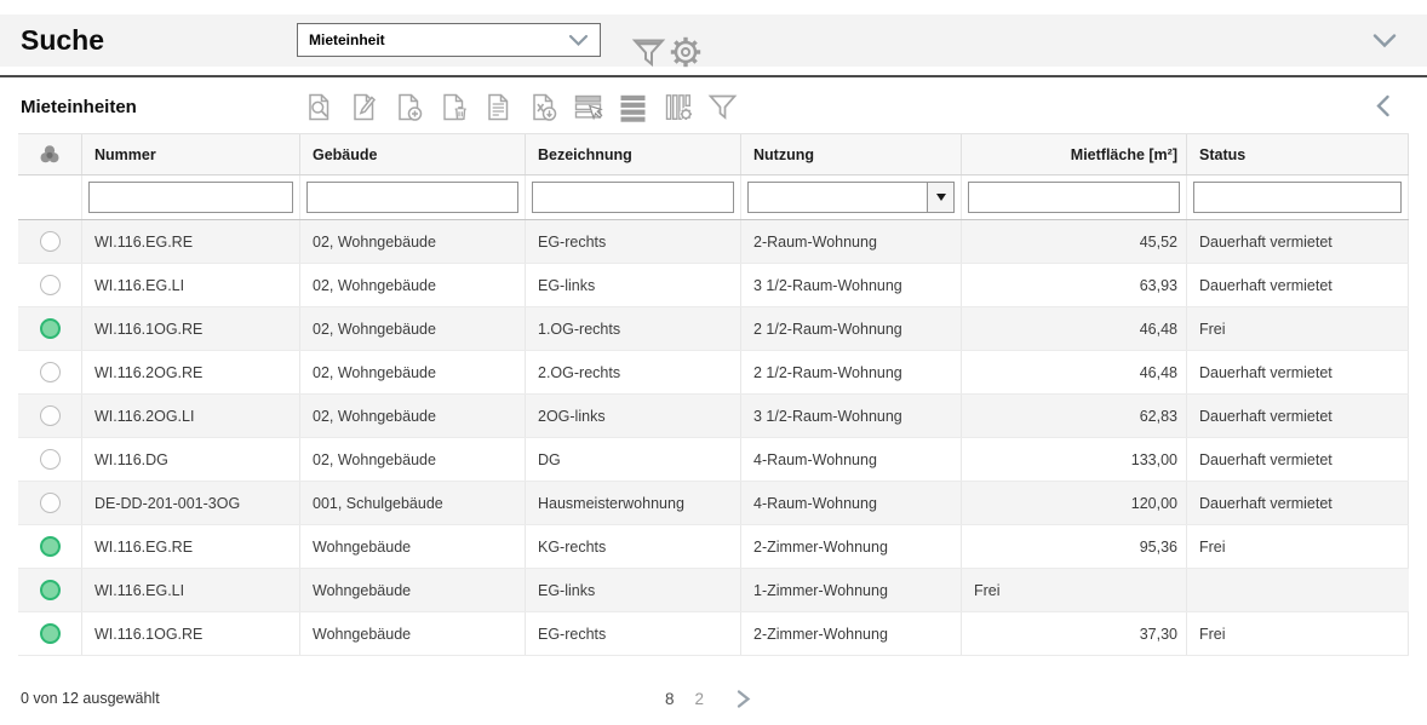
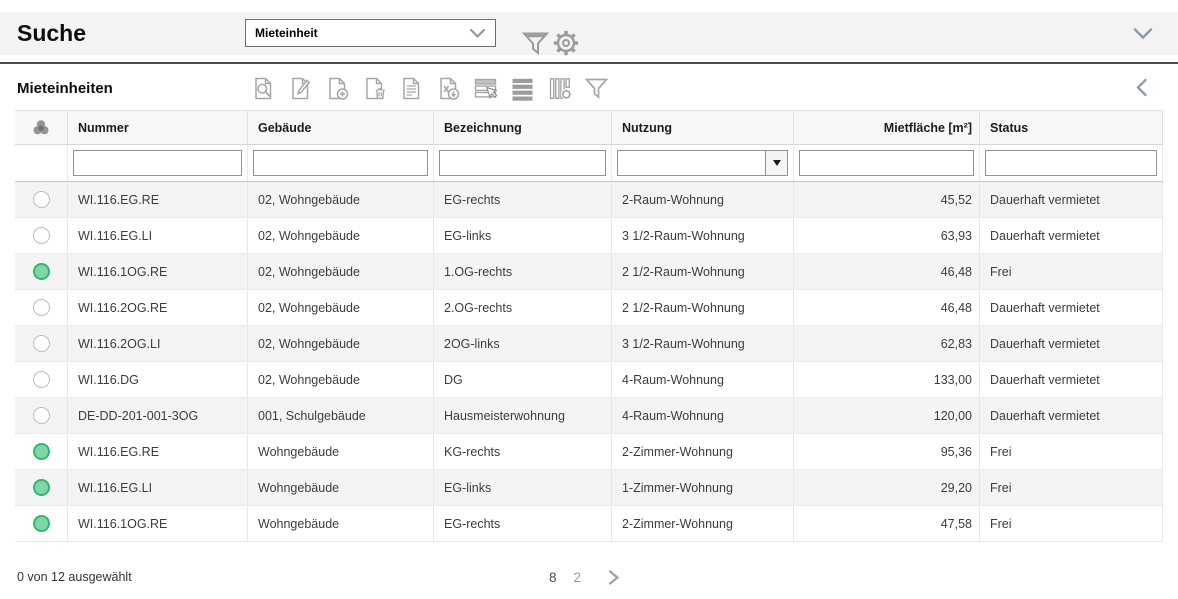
  Suche
  Mieteinheit
  Mieteinheiten
  Nummer
  Gebäude
  Bezeichnung
  Nutzung
  Mietfläche [m²]
  Status
  WI.116.EG.RE
  02, Wohngebäude
  EG-rechts
  2-Raum-Wohnung
  45,52
  Dauerhaft vermietet
  WI.116.EG.LI
  02, Wohngebäude
  EG-links
  3 1/2-Raum-Wohnung
  63,93
  Dauerhaft vermietet
  WI.116.1OG.RE
  02, Wohngebäude
  1.OG-rechts
  2 1/2-Raum-Wohnung
  46,48
  Frei
  WI.116.2OG.RE
  02, Wohngebäude
  2.OG-rechts
  2 1/2-Raum-Wohnung
  46,48
  Dauerhaft vermietet
  WI.116.2OG.LI
  02, Wohngebäude
  2OG-links
  3 1/2-Raum-Wohnung
  62,83
  Dauerhaft vermietet
  WI.116.DG
  02, Wohngebäude
  DG
  4-Raum-Wohnung
  133,00
  Dauerhaft vermietet
  DE-DD-201-001-3OG
  001, Schulgebäude
  Hausmeisterwohnung
  4-Raum-Wohnung
  120,00
  Dauerhaft vermietet
  WI.116.EG.RE
  Wohngebäude
  KG-rechts
  2-Zimmer-Wohnung
  95,36
  Frei
  WI.116.EG.LI
  Wohngebäude
  EG-links
  1-Zimmer-Wohnung
+ 29,20
  Frei
  WI.116.1OG.RE
  Wohngebäude
  EG-rechts
  2-Zimmer-Wohnung
- 37,30
+ 47,58
  Frei
  0 von 12 ausgewählt
  8
  2
